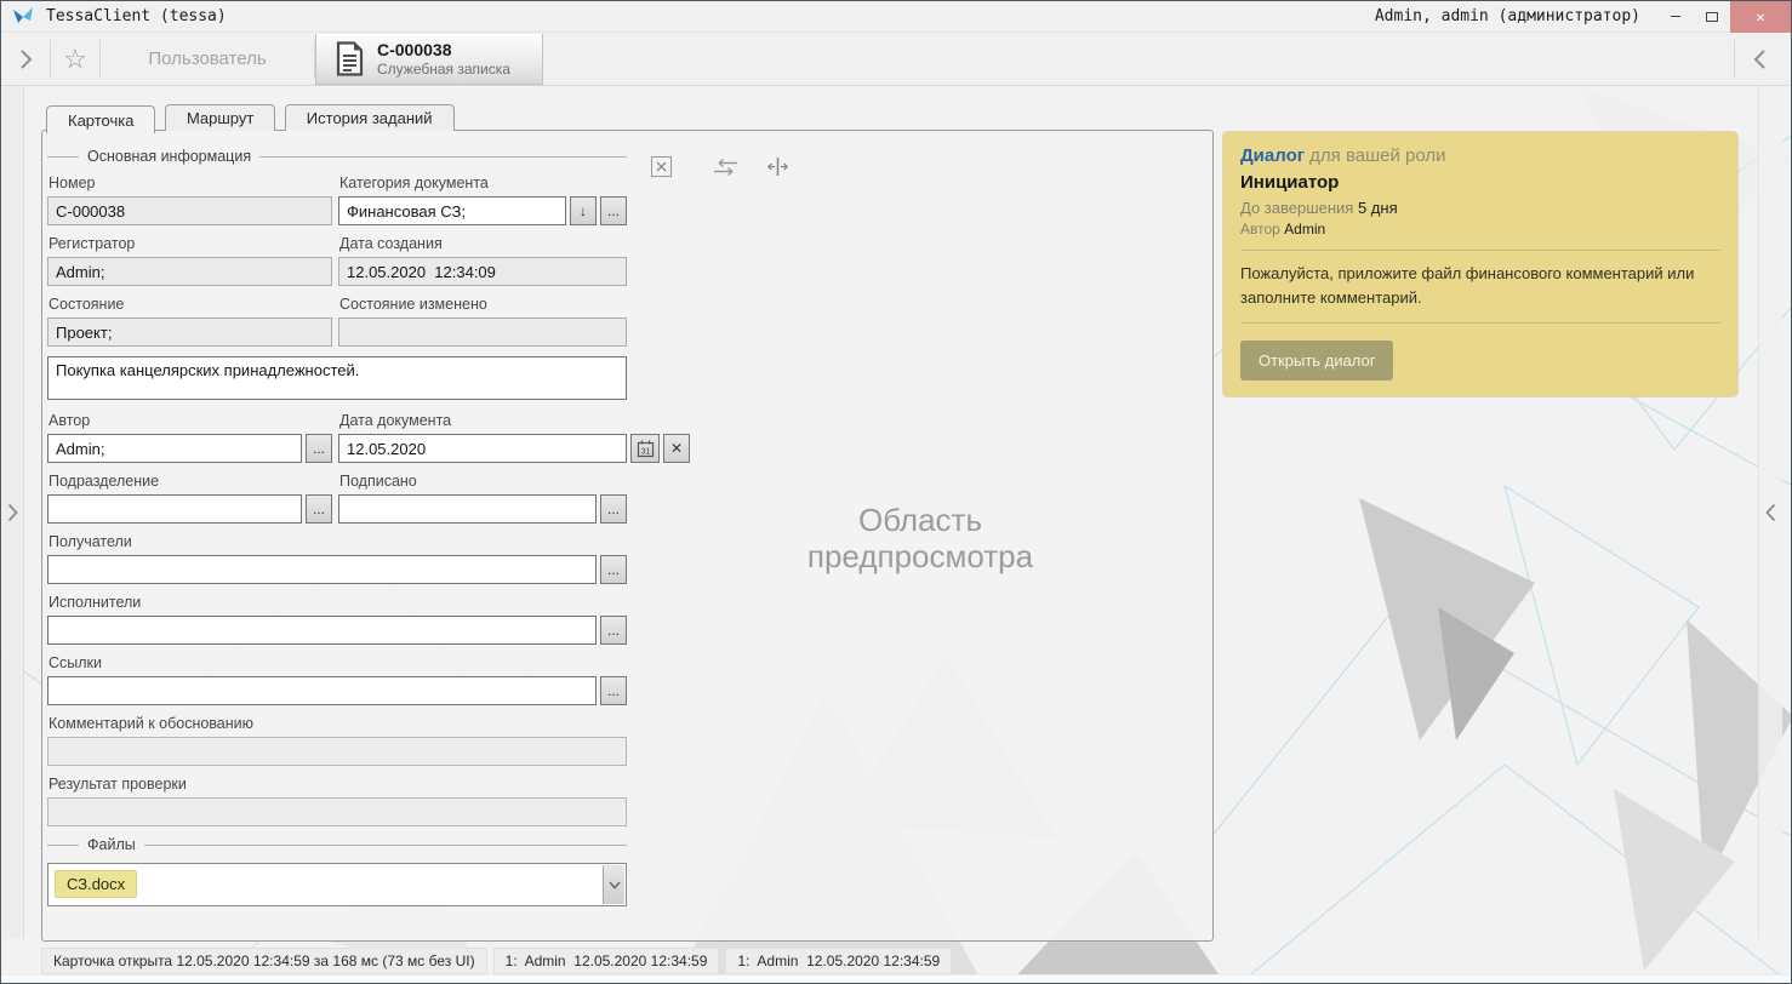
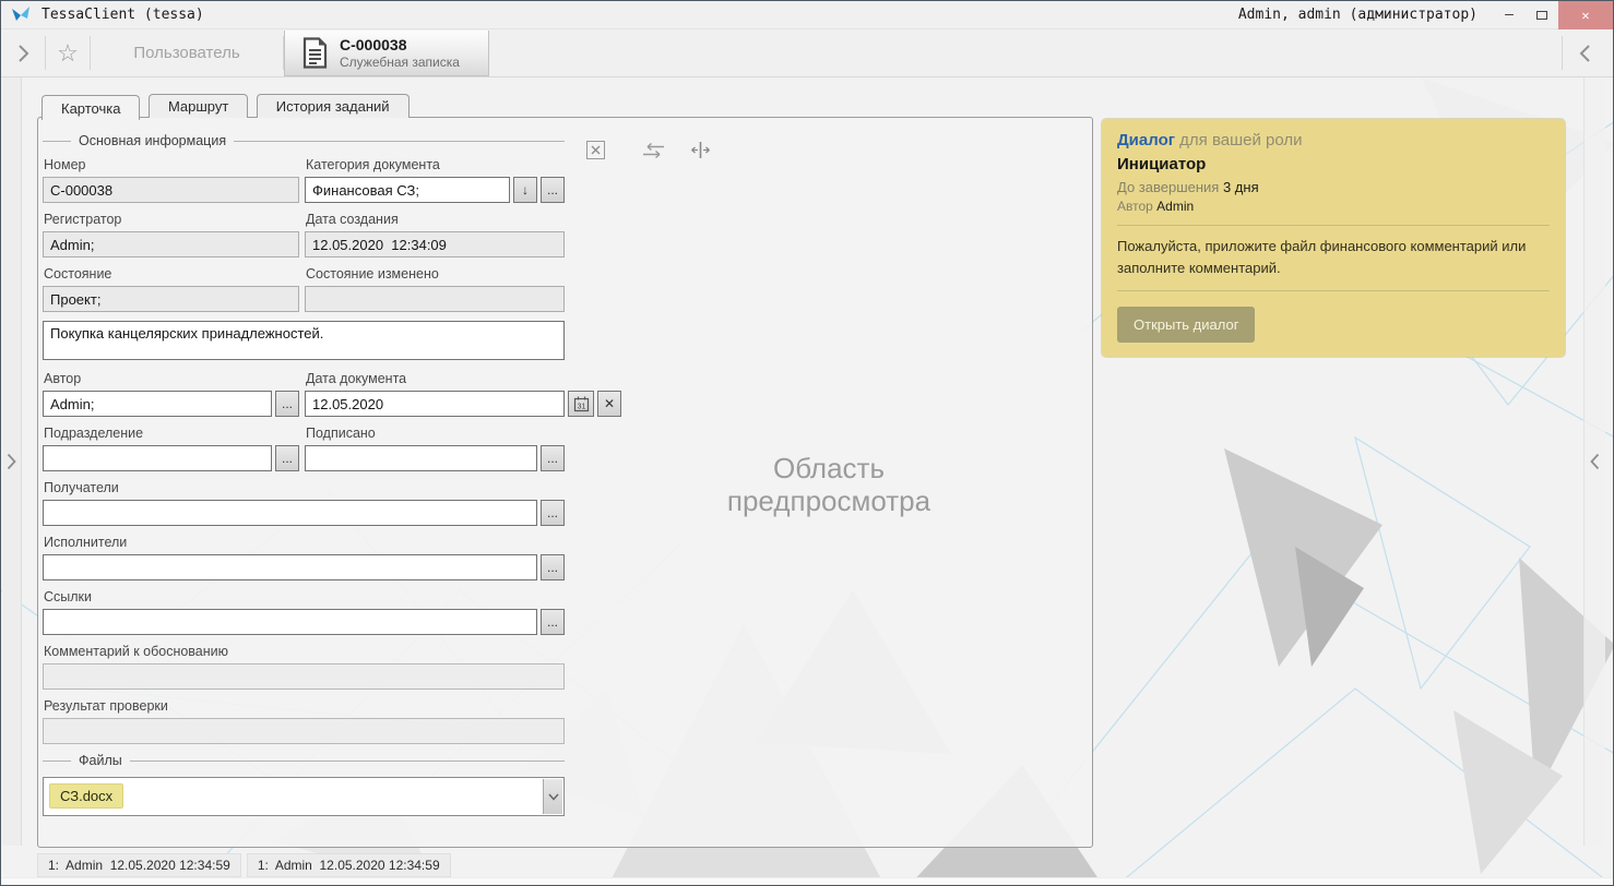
  TessaClient (tessa)
  Admin, admin (администратор)
  –
  ✕
  ☆
  Пользователь
  С-000038
  Служебная записка
  Карточка
  Маршрут
  История заданий
  Основная информация
  Номер
  С-000038
  Категория документа
  Финансовая СЗ;
  ↓
  ...
  Регистратор
  Admin;
  Дата создания
  12.05.2020 12:34:09
  Состояние
  Проект;
  Состояние изменено
  Покупка канцелярских принадлежностей.
  Автор
  Admin;
  ...
  Дата документа
  12.05.2020
  ✕
  Подразделение
  ...
  Подписано
  ...
  Получатели
  ...
  Исполнители
  ...
  Ссылки
  ...
  Комментарий к обоснованию
  Результат проверки
  Файлы
  СЗ.docx
  Область предпросмотра
  Диалог для вашей роли
  Инициатор
- До завершения 5 дня
+ До завершения 3 дня
  Автор Admin
  Пожалуйста, приложите файл финансового комментарий или заполните комментарий.
  Открыть диалог
- Карточка открыта 12.05.2020 12:34:59 за 168 мс (73 мс без UI)
  1: Admin 12.05.2020 12:34:59
  1: Admin 12.05.2020 12:34:59
